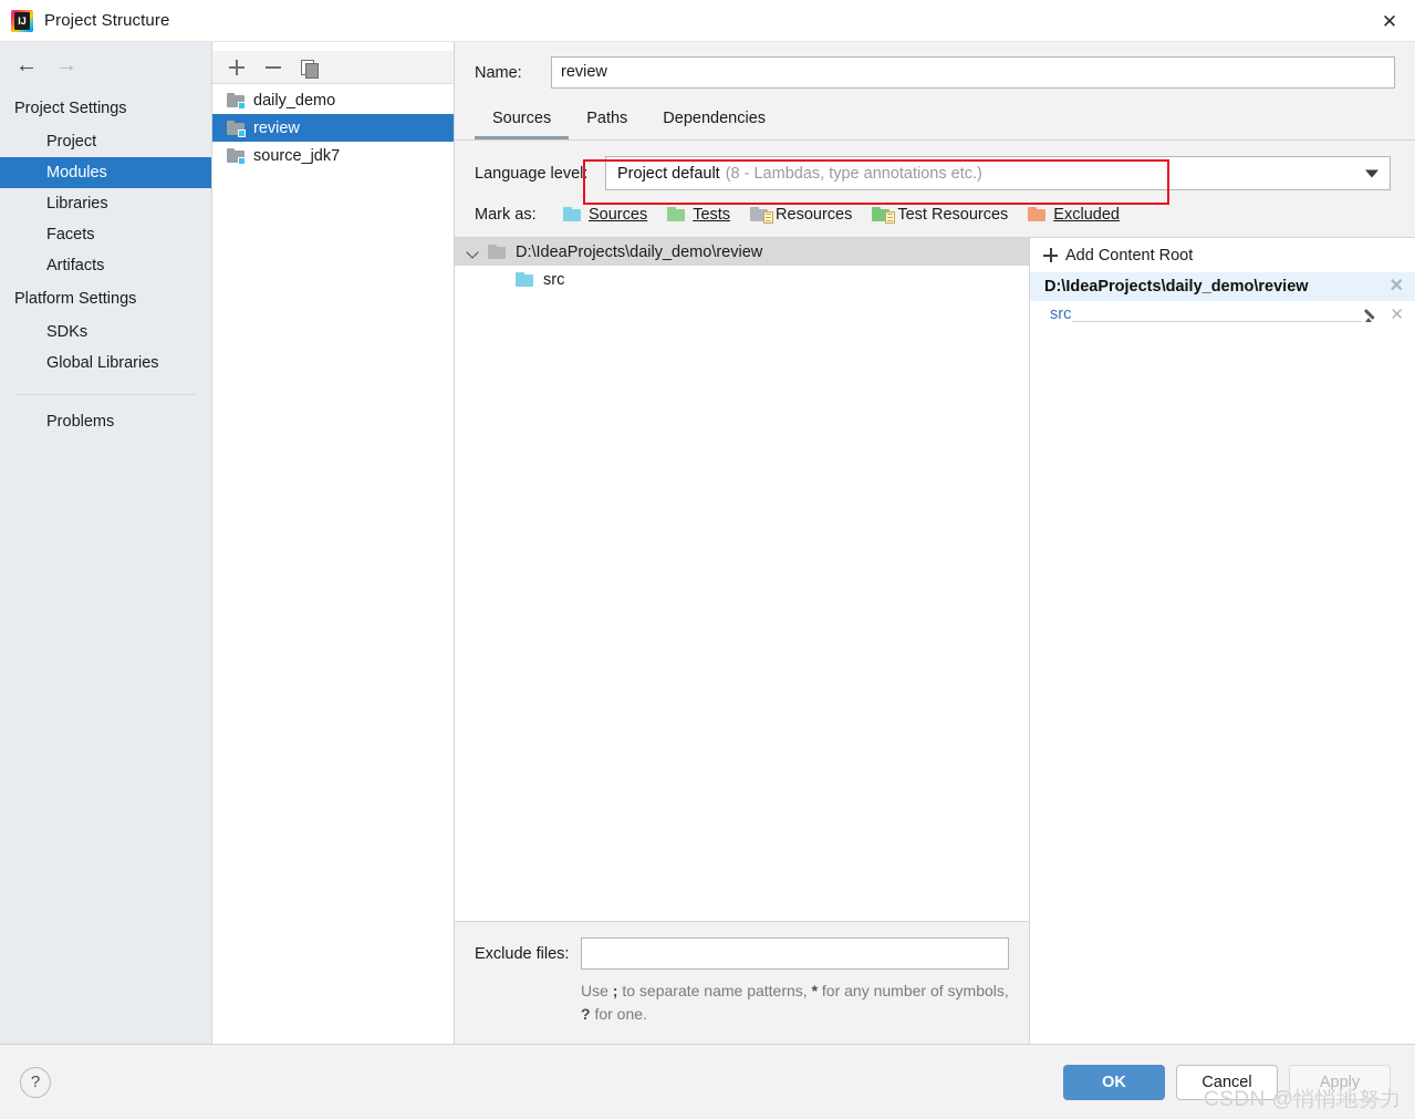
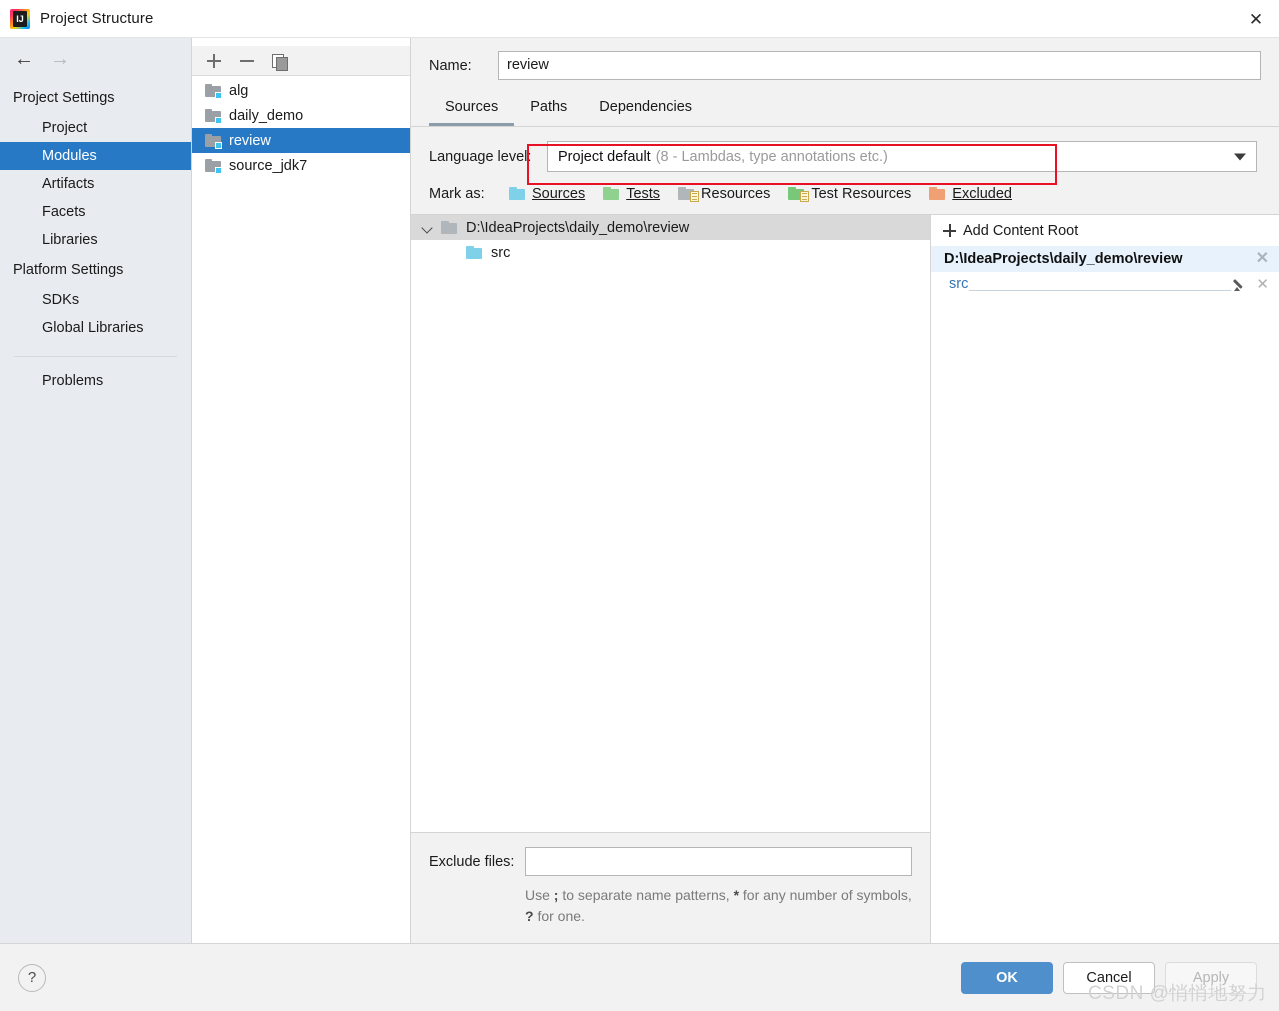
  Project Structure
  ✕
  ←
  →
  Project Settings
  Project
  Modules
- Libraries
+ Artifacts
  Facets
- Artifacts
+ Libraries
  Platform Settings
  SDKs
  Global Libraries
  Problems
+ alg
  daily_demo
  review
  source_jdk7
  Name:
  review
  Sources
  Paths
  Dependencies
  Language level:
  Project default
  (8 - Lambdas, type annotations etc.)
  Mark as:
  Sources
  Tests
  Resources
  Test Resources
  Excluded
  D:\IdeaProjects\daily_demo\review
  src
  Exclude files:
  Use ; to separate name patterns, * for any number of symbols, ? for one.
  Add Content Root
  D:\IdeaProjects\daily_demo\review
  ✕
  src
  ✕
  ?
  OK
  Cancel
  Apply
  CSDN @悄悄地努力
